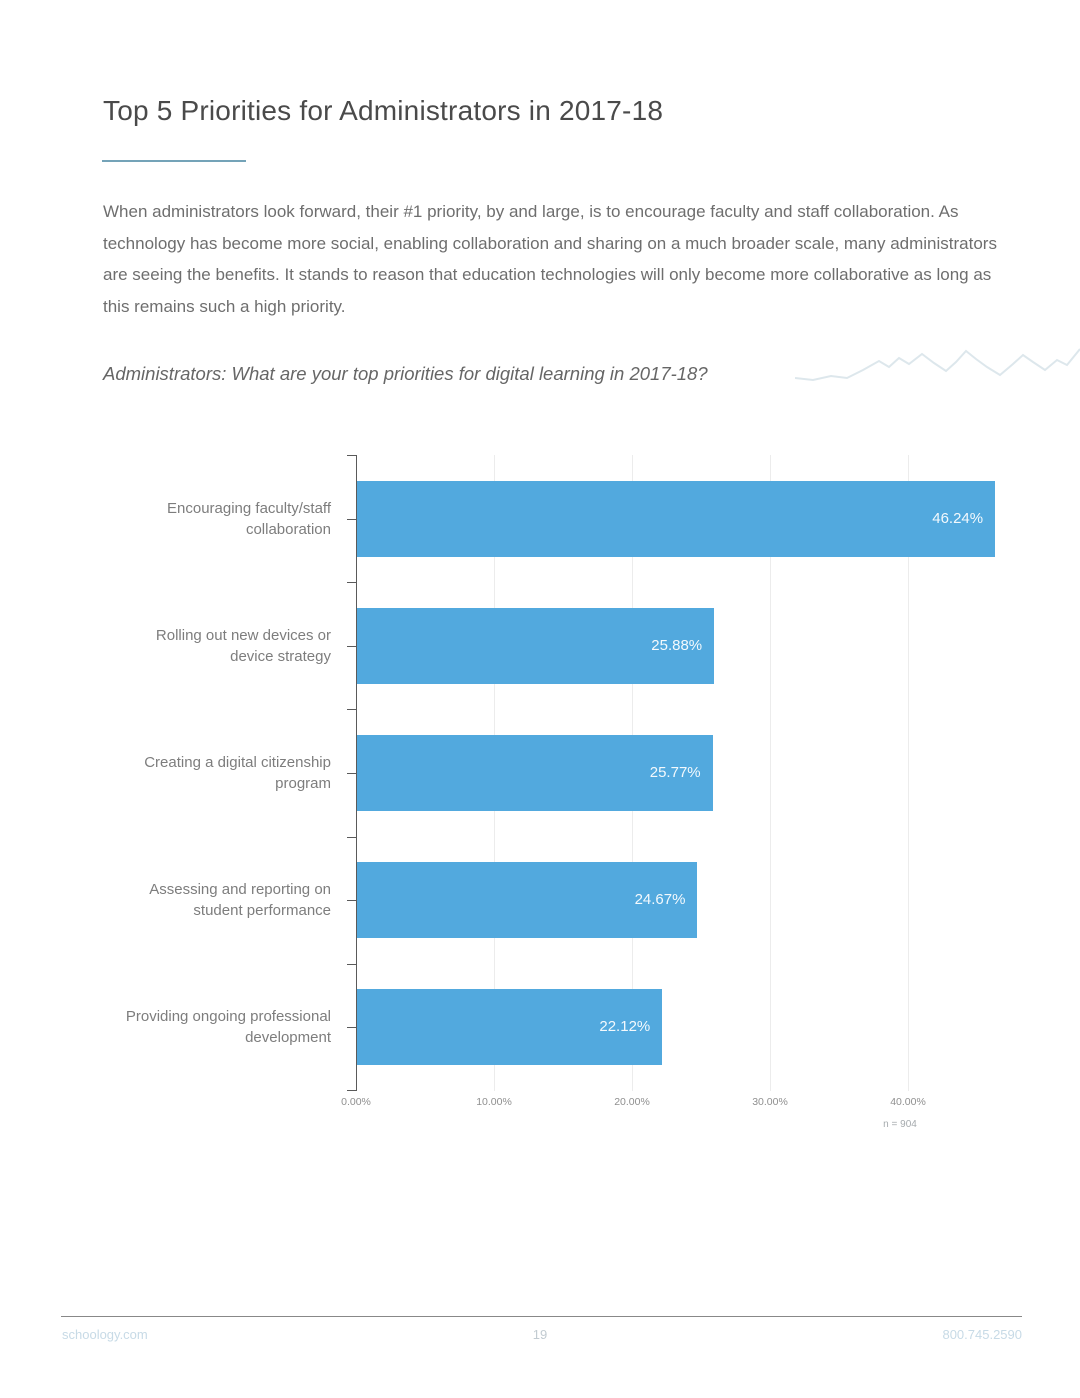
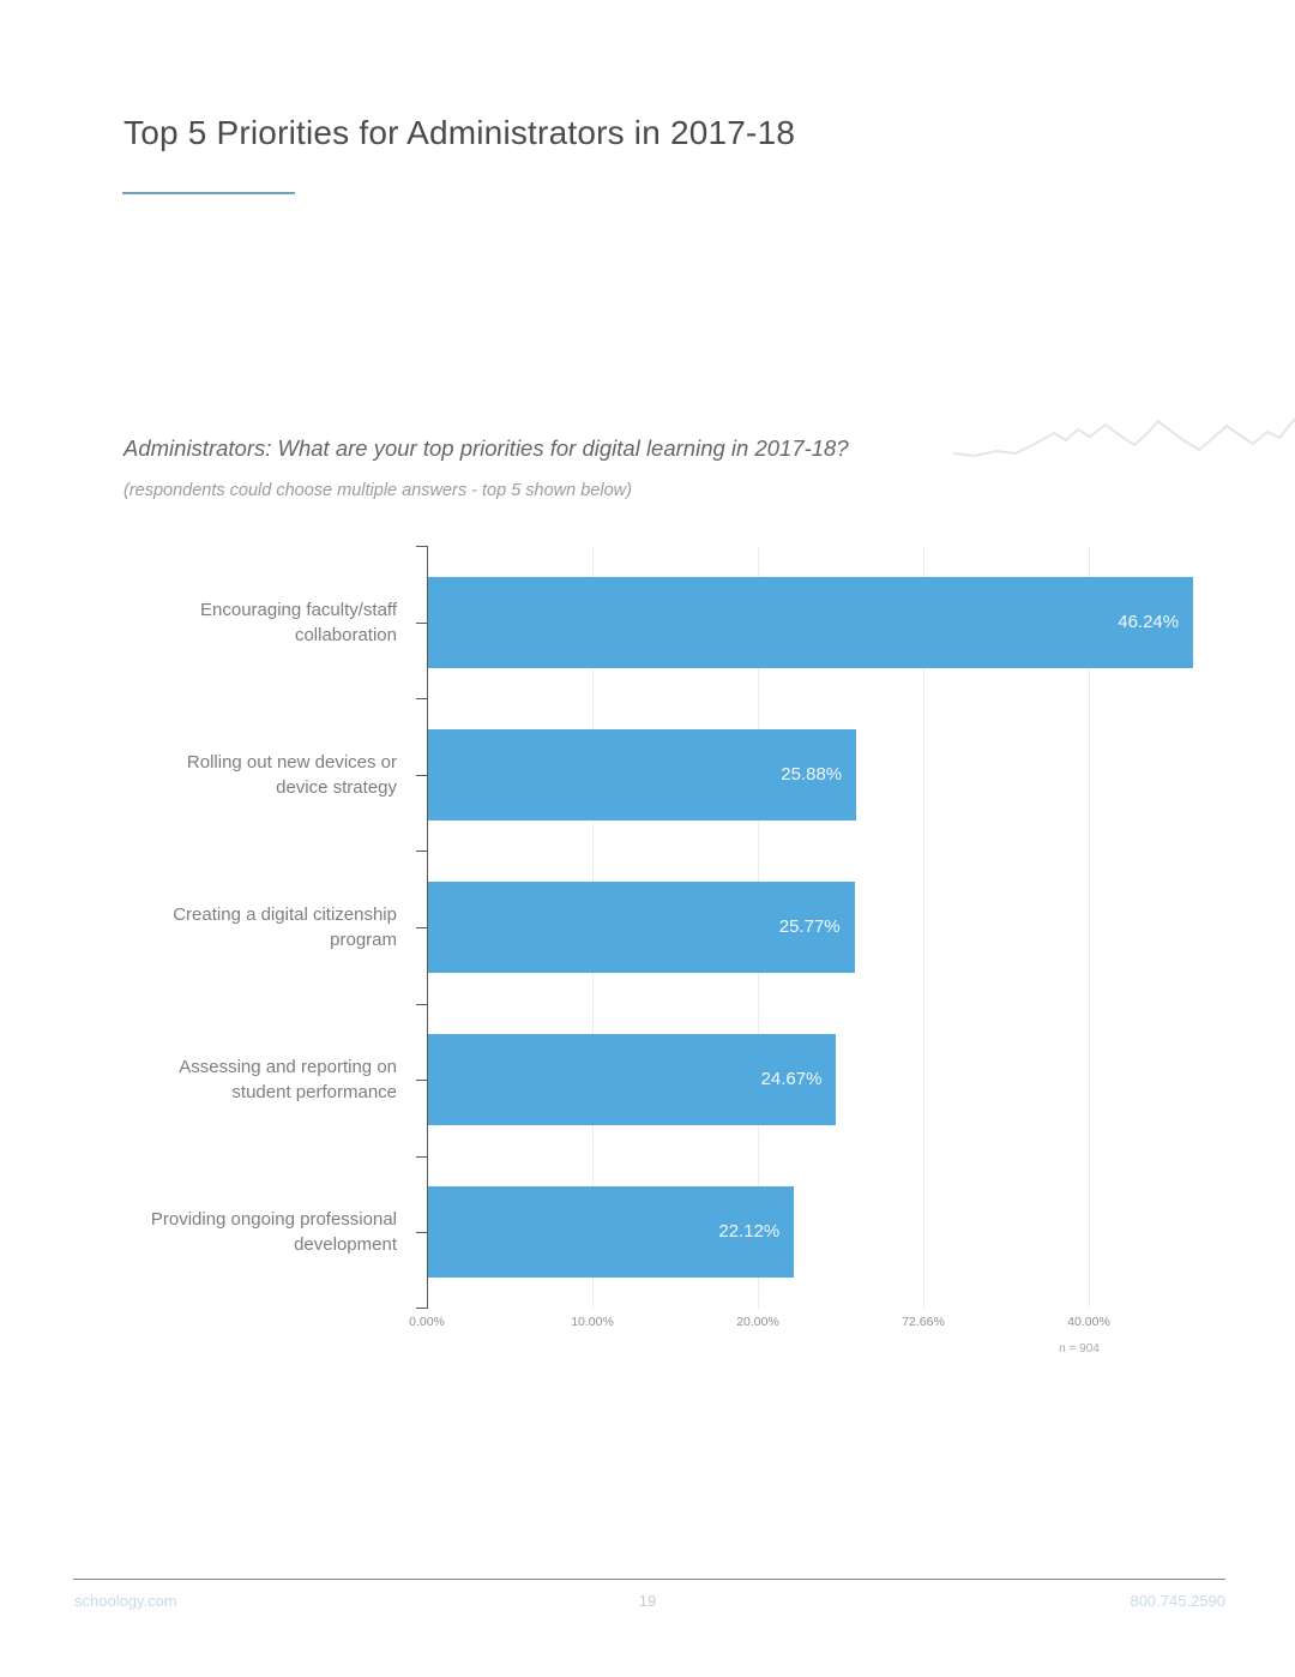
  Top 5 Priorities for Administrators in 2017-18
- When administrators look forward, their #1 priority, by and large, is to encourage faculty and staff collaboration. As technology has become more social, enabling collaboration and sharing on a much broader scale, many administrators are seeing the benefits. It stands to reason that education technologies will only become more collaborative as long as this remains such a high priority.
  Administrators: What are your top priorities for digital learning in 2017-18?
+ (respondents could choose multiple answers - top 5 shown below)
  Encouraging faculty/staff
  collaboration
  46.24%
  Rolling out new devices or
  device strategy
  25.88%
  Creating a digital citizenship
  program
  25.77%
  Assessing and reporting on
  student performance
  24.67%
  Providing ongoing professional
  development
  22.12%
  0.00%
  10.00%
  20.00%
- 30.00%
+ 72.66%
  40.00%
  n = 904
  schoology.com
  19
  800.745.2590
